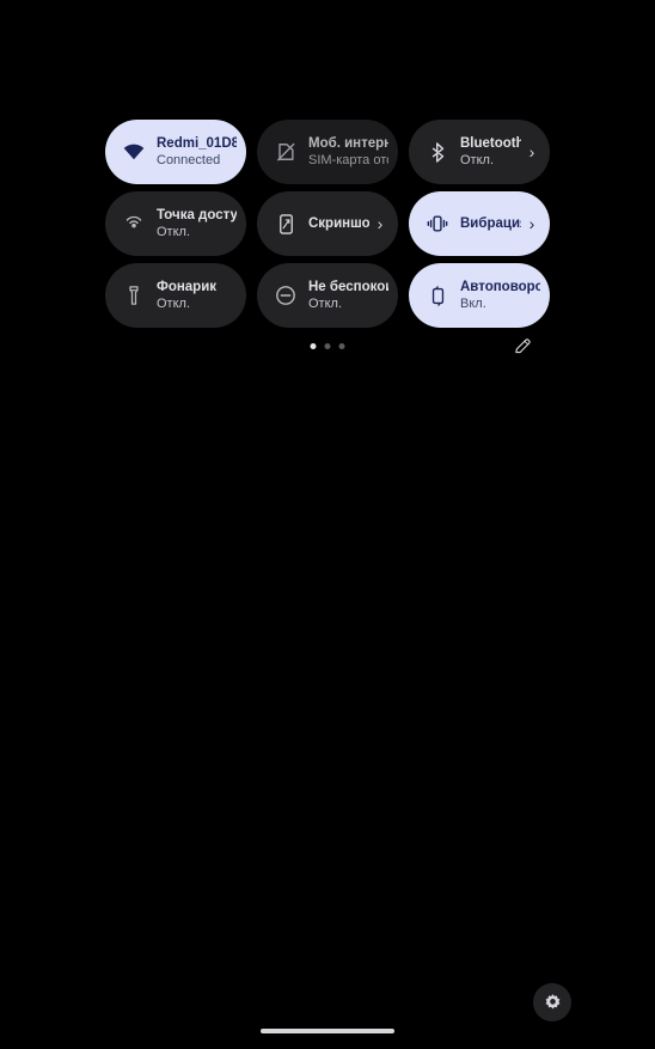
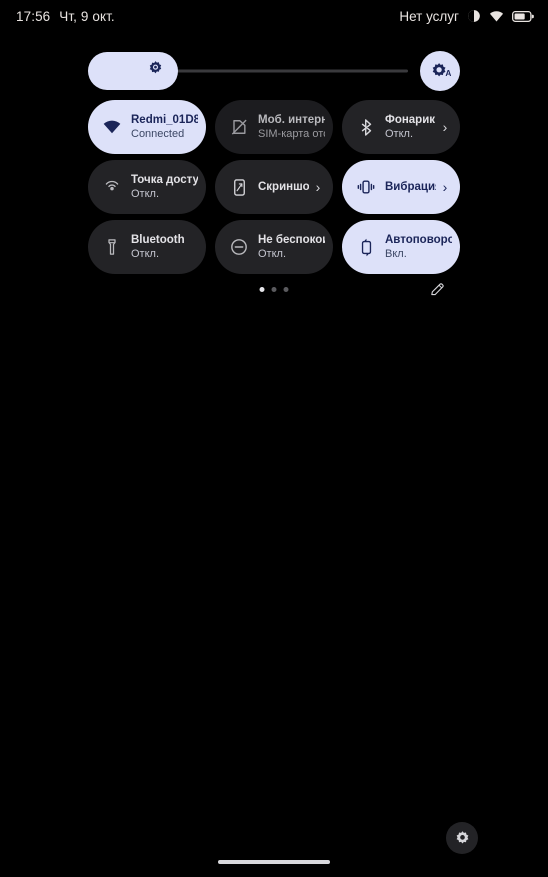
+ 17:56
+ Чт, 9 окт.
+ Нет услуг
+ A
  Redmi_01D8
  Connected
  Моб. интерн
- Bluetooth
+ Фонарик
  Откл.
  ›
  Точка досту
  Откл.
  Скриншо
  ›
  Вибраци
  ›
- Фонарик
+ Bluetooth
  Откл.
  Не беспоко
  Откл.
  Автоповоро
  Вкл.
